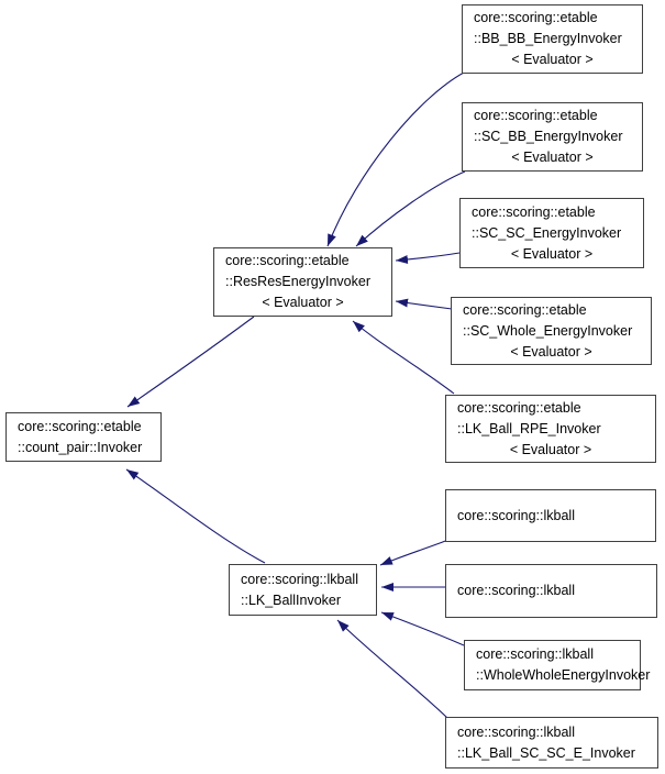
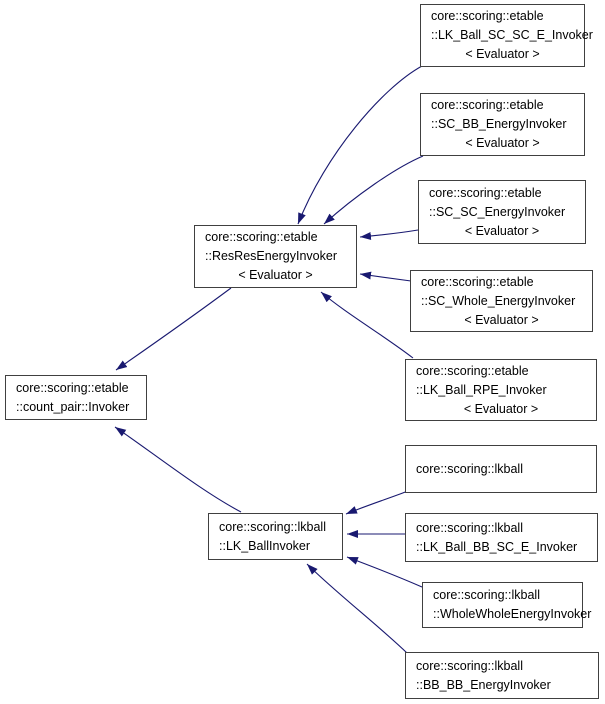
  core::scoring::etable
  ::count_pair::Invoker
  core::scoring::etable
  ::ResResEnergyInvoker
  < Evaluator >
  core::scoring::lkball
  ::LK_BallInvoker
  core::scoring::etable
- ::BB_BB_EnergyInvoker
+ ::LK_Ball_SC_SC_E_Invoker
  < Evaluator >
  core::scoring::etable
  ::SC_BB_EnergyInvoker
  < Evaluator >
  core::scoring::etable
  ::SC_SC_EnergyInvoker
  < Evaluator >
  core::scoring::etable
  ::SC_Whole_EnergyInvoker
  < Evaluator >
  core::scoring::etable
  ::LK_Ball_RPE_Invoker
  < Evaluator >
  core::scoring::lkball
  core::scoring::lkball
+ ::LK_Ball_BB_SC_E_Invoker
  core::scoring::lkball
  ::WholeWholeEnergyInvoker
  core::scoring::lkball
- ::LK_Ball_SC_SC_E_Invoker
+ ::BB_BB_EnergyInvoker
